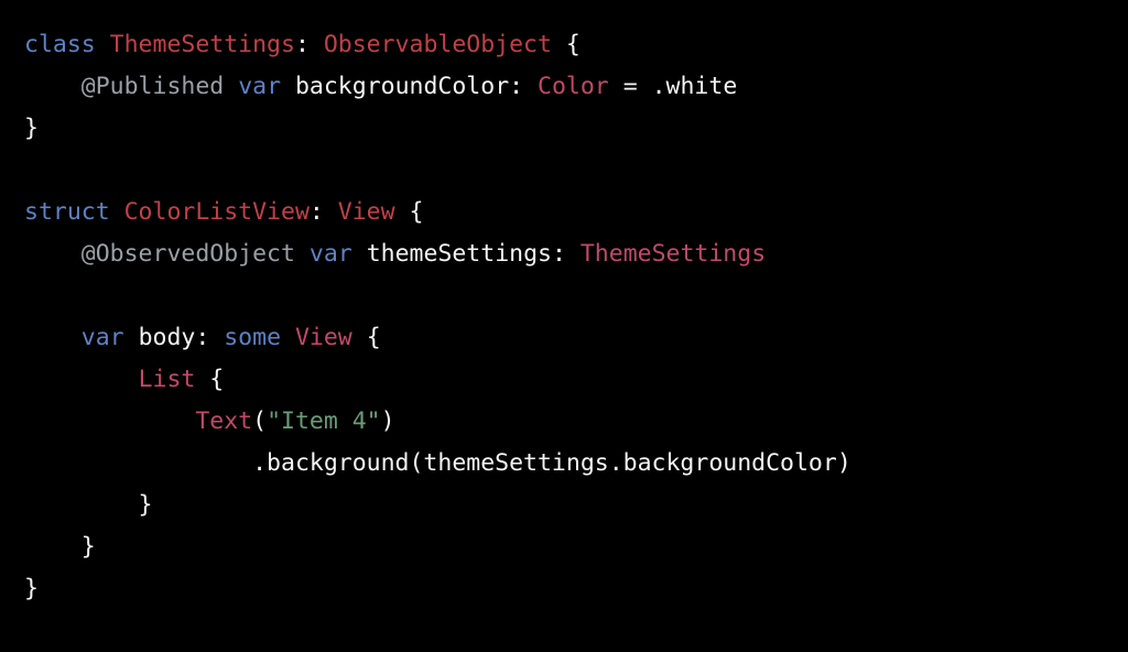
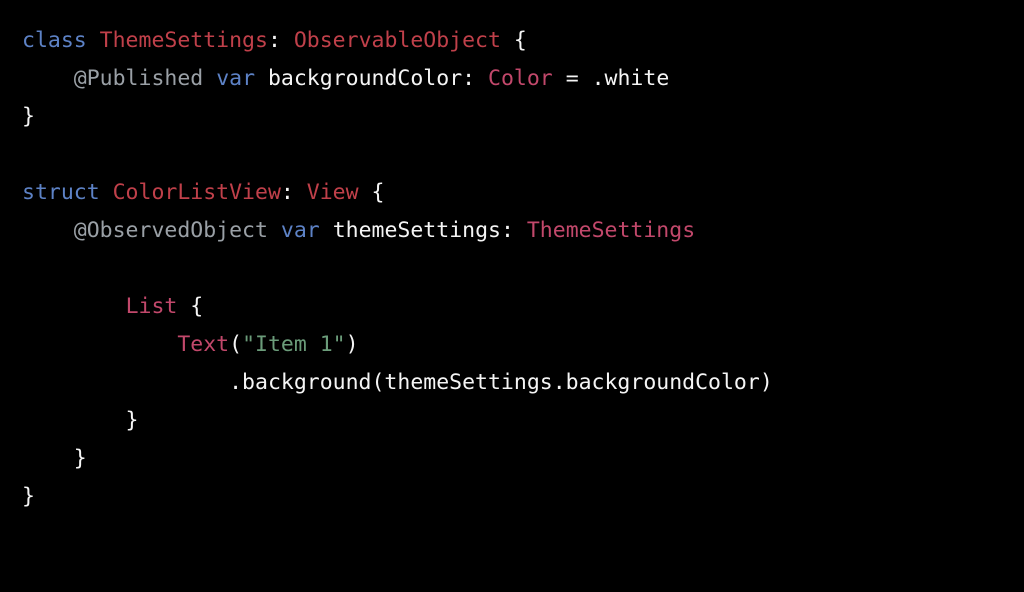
  class ThemeSettings: ObservableObject {
  @Published var backgroundColor: Color = .white
  }
  struct ColorListView: View {
  @ObservedObject var themeSettings: ThemeSettings
- var body: some View {
  List {
- Text("Item 4")
+ Text("Item 1")
  .background(themeSettings.backgroundColor)
  }
  }
  }
